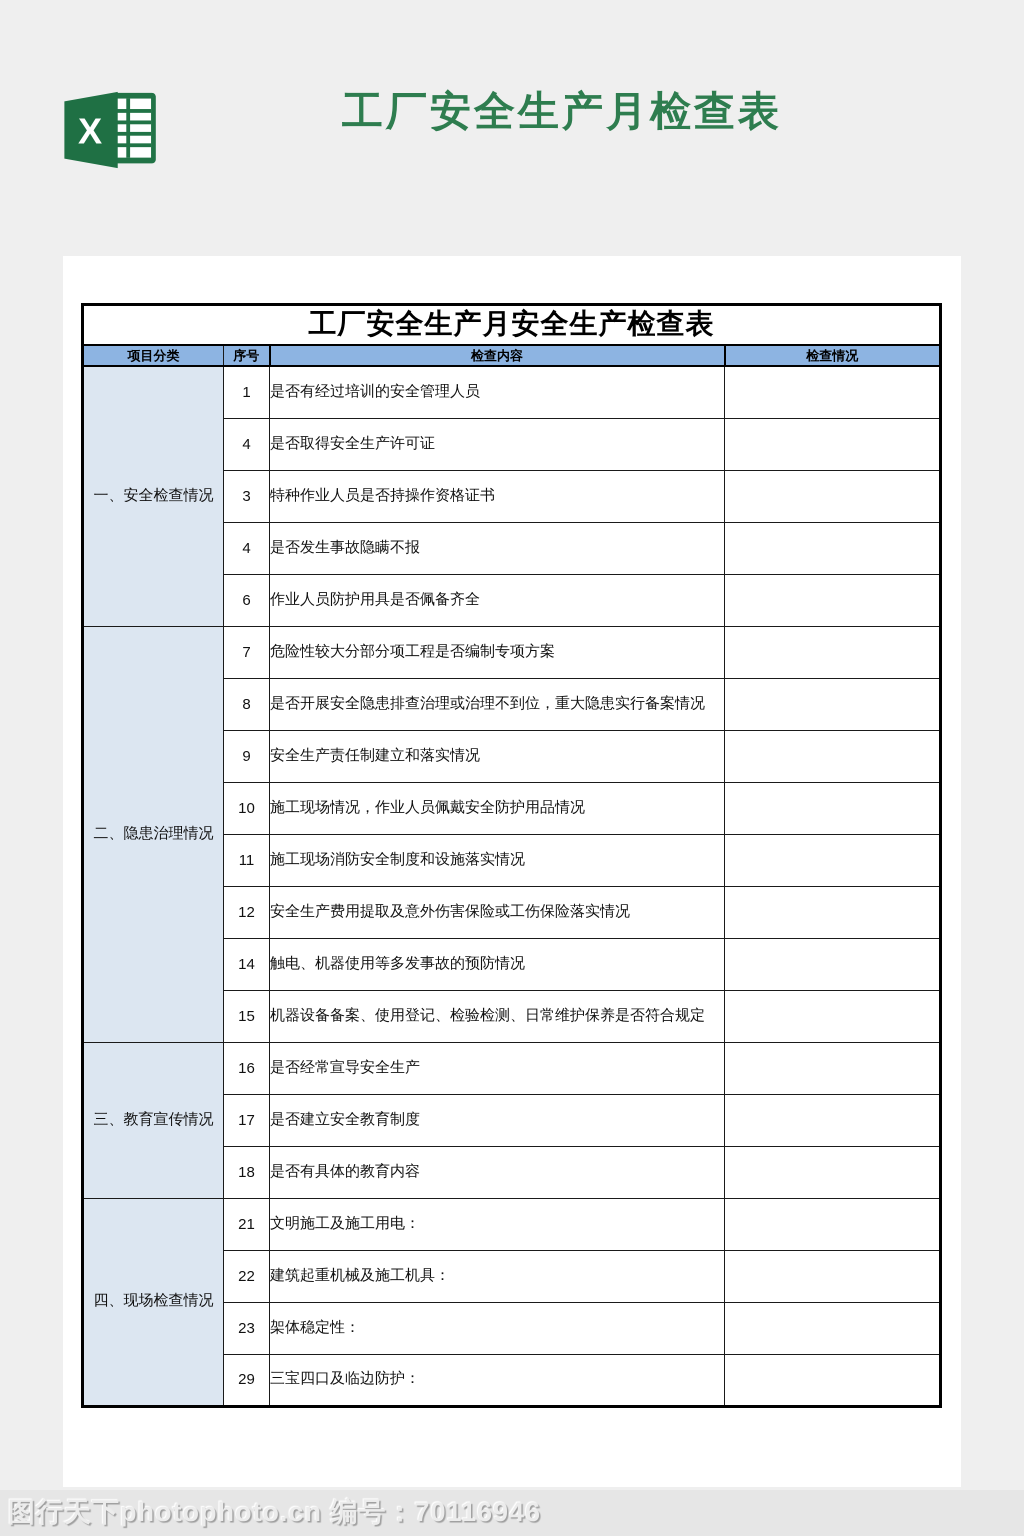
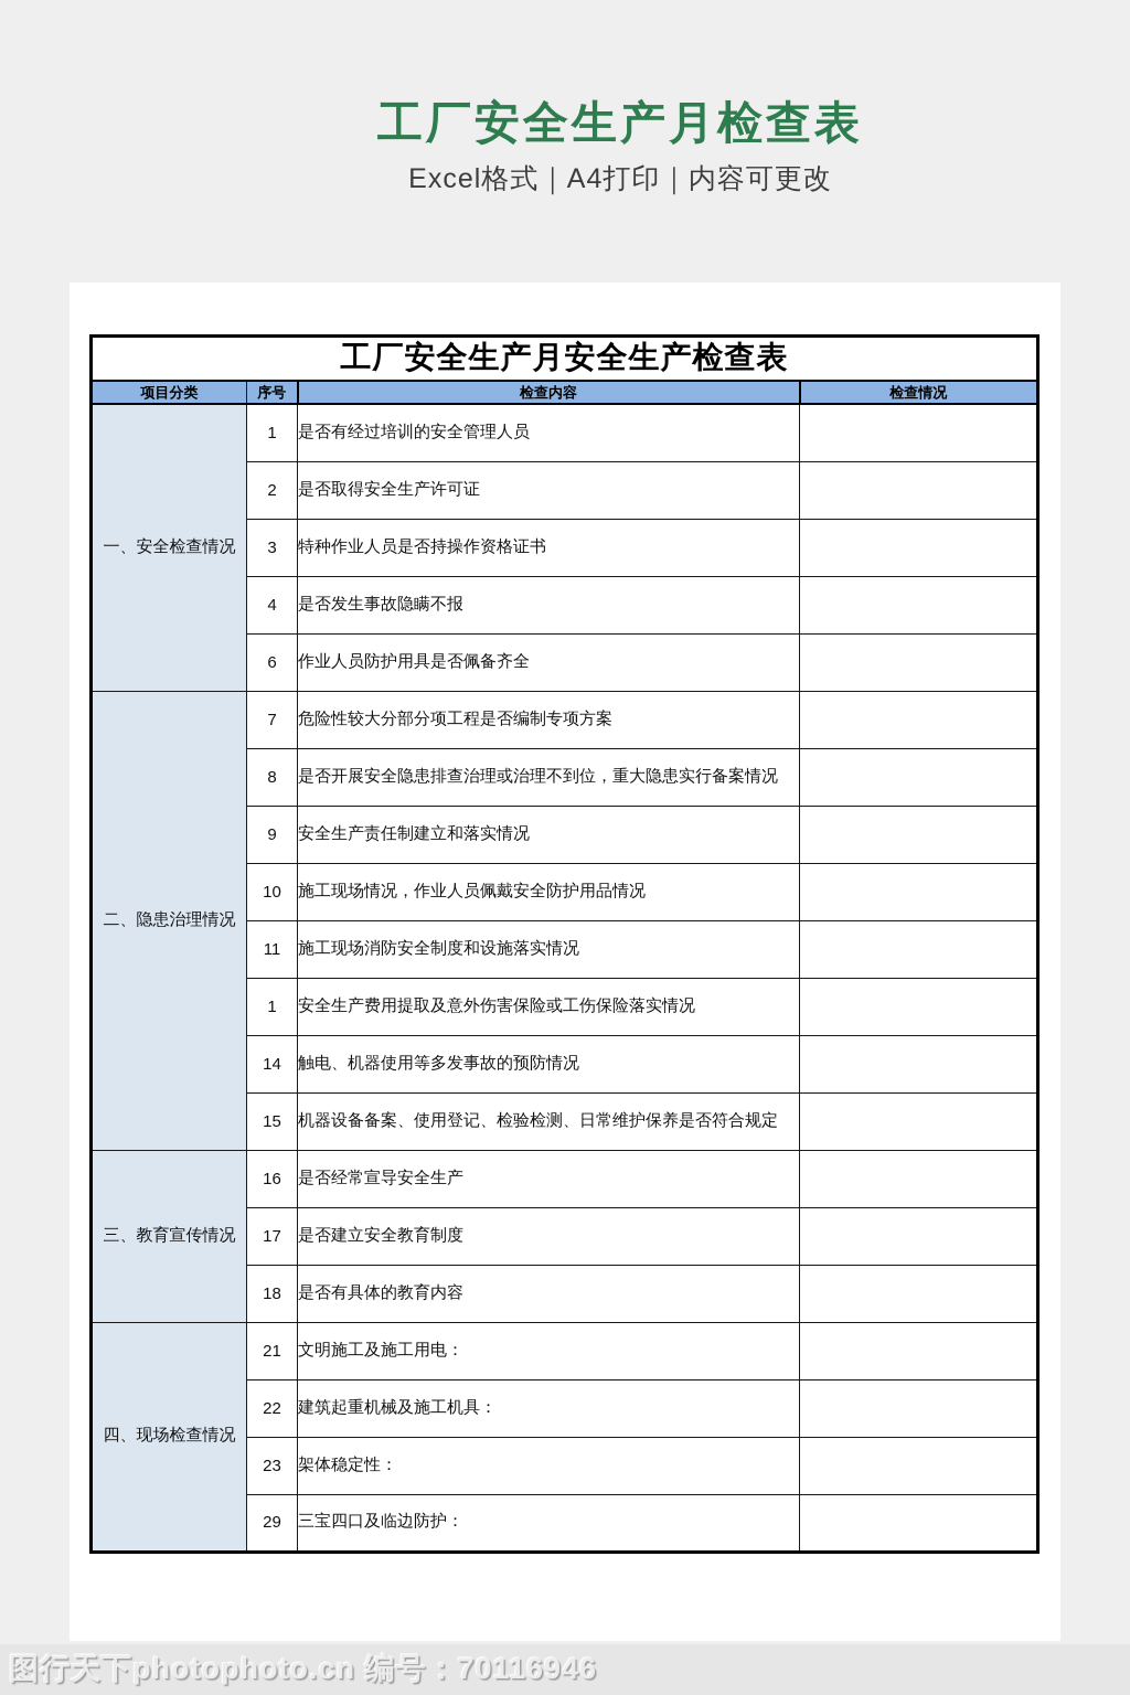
- X
  工厂安全生产月检查表
+ Excel格式｜A4打印｜内容可更改
  工厂安全生产月安全生产检查表
  项目分类	序号	检查内容	检查情况
  一、安全检查情况	1	是否有经过培训的安全管理人员
- 4	是否取得安全生产许可证
+ 2	是否取得安全生产许可证
  3	特种作业人员是否持操作资格证书
  4	是否发生事故隐瞒不报
  6	作业人员防护用具是否佩备齐全
  二、隐患治理情况	7	危险性较大分部分项工程是否编制专项方案
  8	是否开展安全隐患排查治理或治理不到位，重大隐患实行备案情况
  9	安全生产责任制建立和落实情况
  10	施工现场情况，作业人员佩戴安全防护用品情况
  11	施工现场消防安全制度和设施落实情况
- 12	安全生产费用提取及意外伤害保险或工伤保险落实情况
+ 1	安全生产费用提取及意外伤害保险或工伤保险落实情况
  14	触电、机器使用等多发事故的预防情况
  15	机器设备备案、使用登记、检验检测、日常维护保养是否符合规定
  三、教育宣传情况	16	是否经常宣导安全生产
  17	是否建立安全教育制度
  18	是否有具体的教育内容
  四、现场检查情况	21	文明施工及施工用电：
  22	建筑起重机械及施工机具：
  23	架体稳定性：
  29	三宝四口及临边防护：
  图行天下photophoto.cn 编号：70116946
